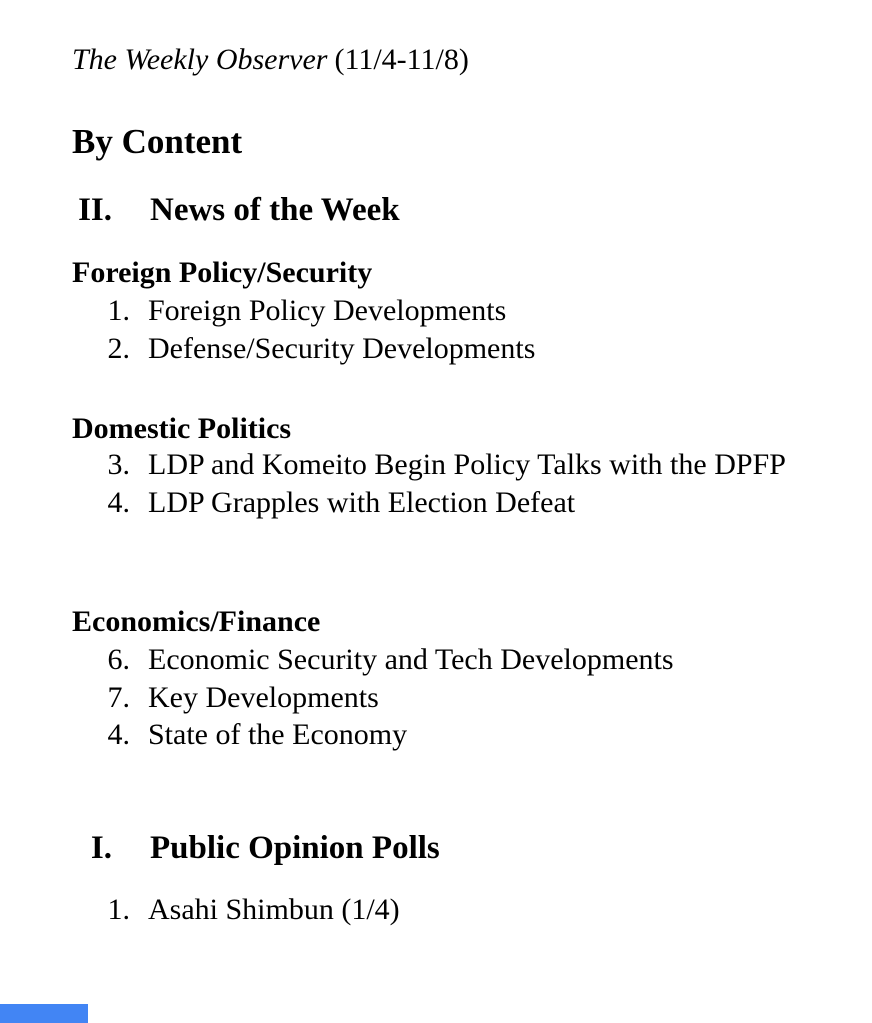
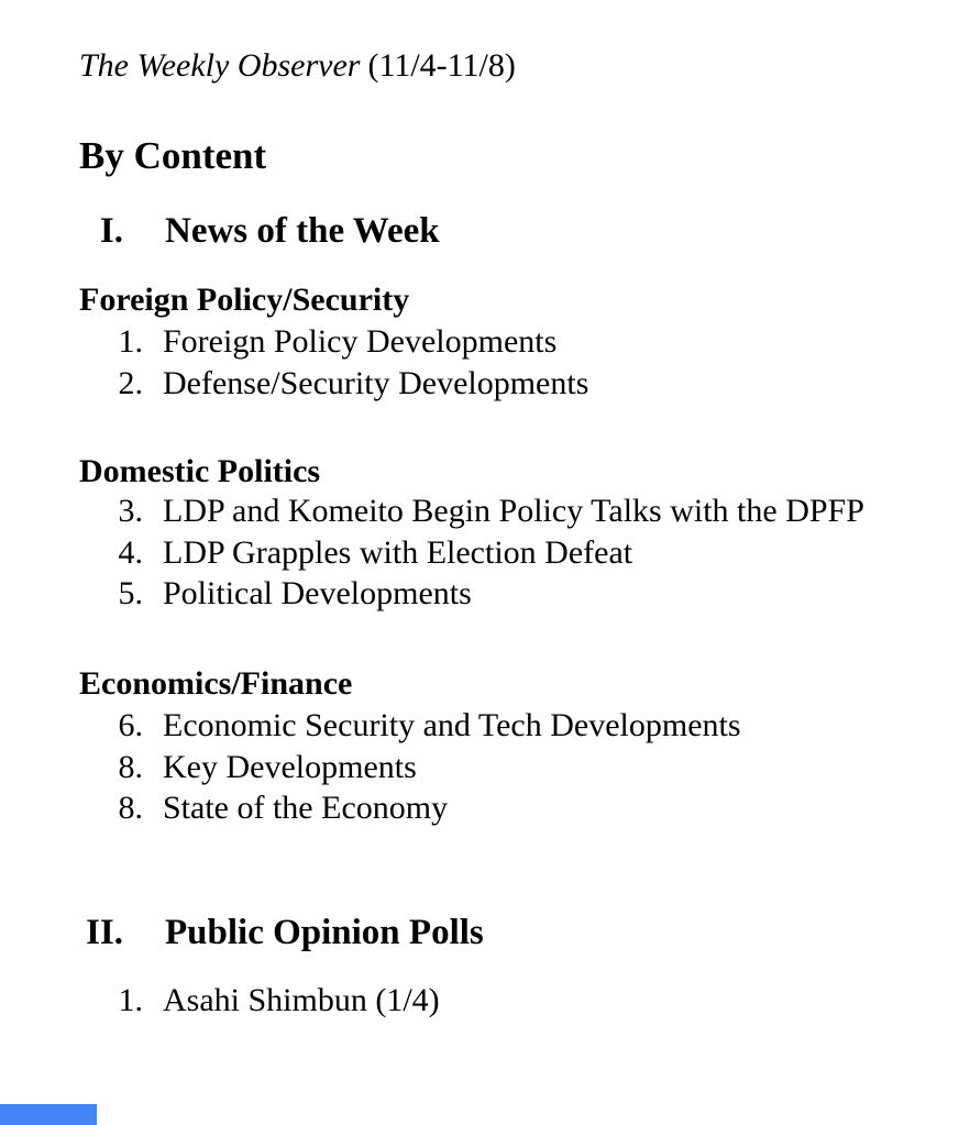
  The Weekly Observer (11/4-11/8)
  By Content
- II. News of the Week
+ I. News of the Week
  Foreign Policy/Security
  1. Foreign Policy Developments
  2. Defense/Security Developments
  Domestic Politics
  3. LDP and Komeito Begin Policy Talks with the DPFP
  4. LDP Grapples with Election Defeat
+ 5. Political Developments
  Economics/Finance
  6. Economic Security and Tech Developments
- 7. Key Developments
+ 8. Key Developments
- 4. State of the Economy
+ 8. State of the Economy
- I. Public Opinion Polls
+ II. Public Opinion Polls
  1. Asahi Shimbun (1/4)
